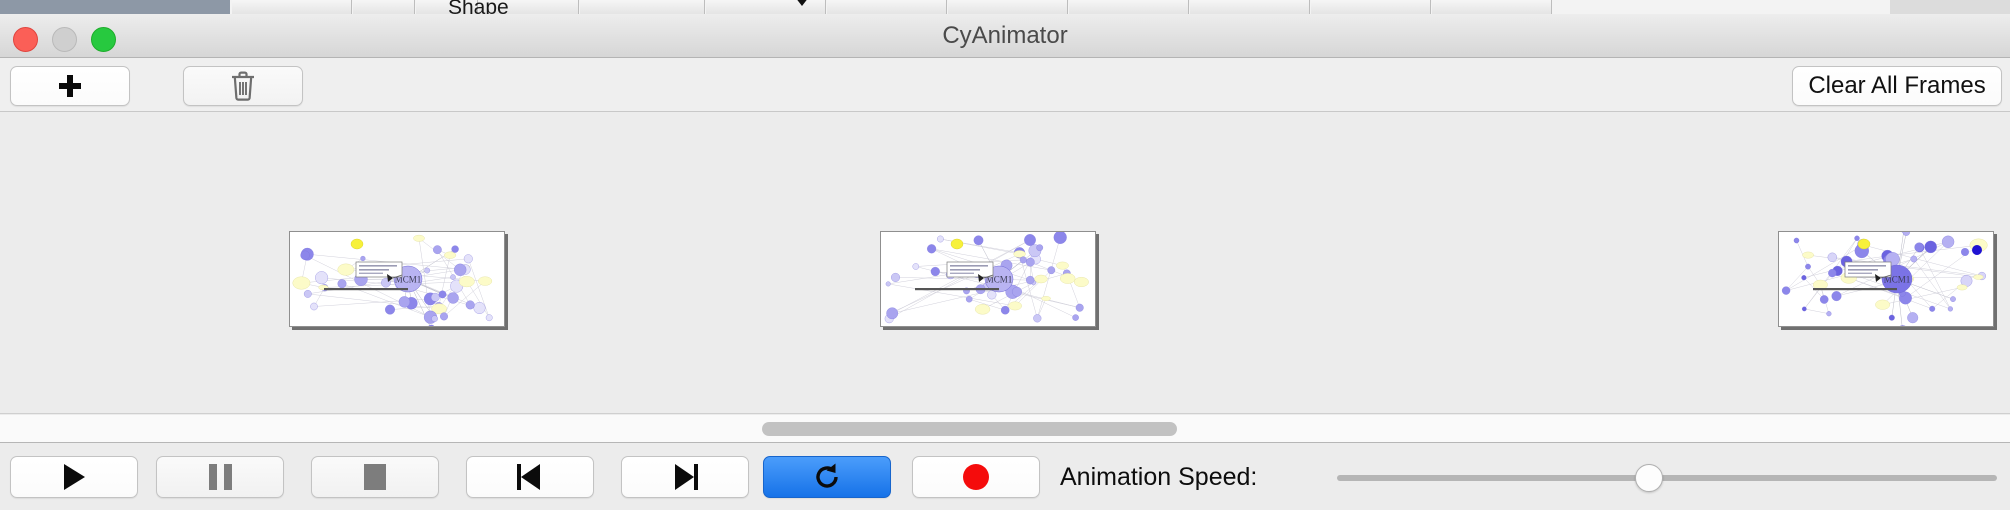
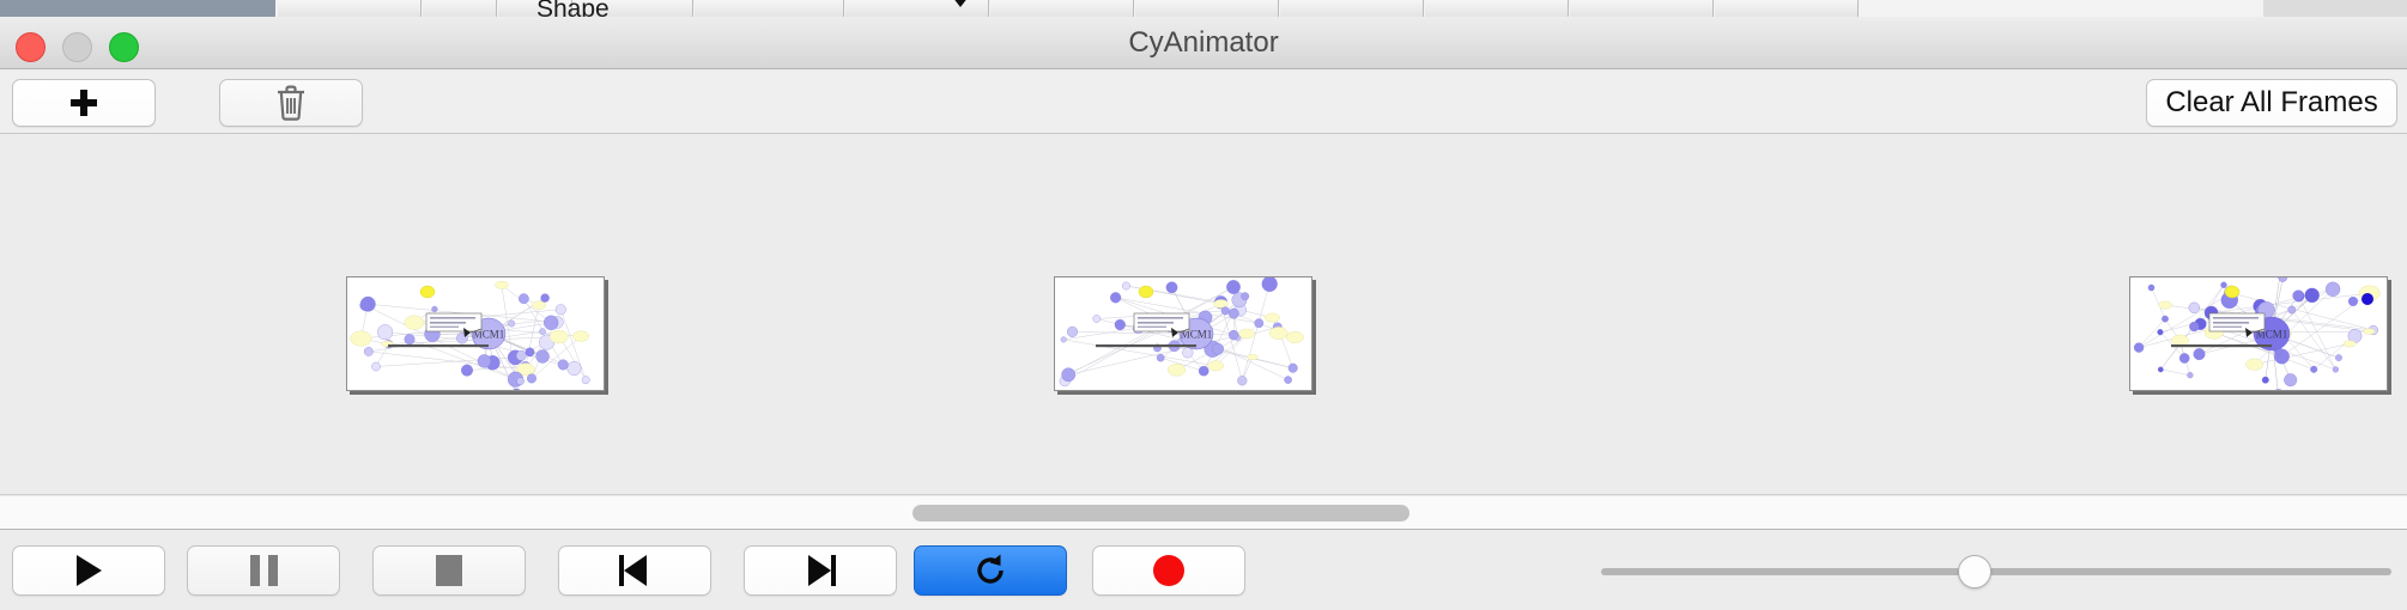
  Shape
  CyAnimator
  Clear All Frames
  MCM1
  MCM1
  MCM1
- Animation Speed:
